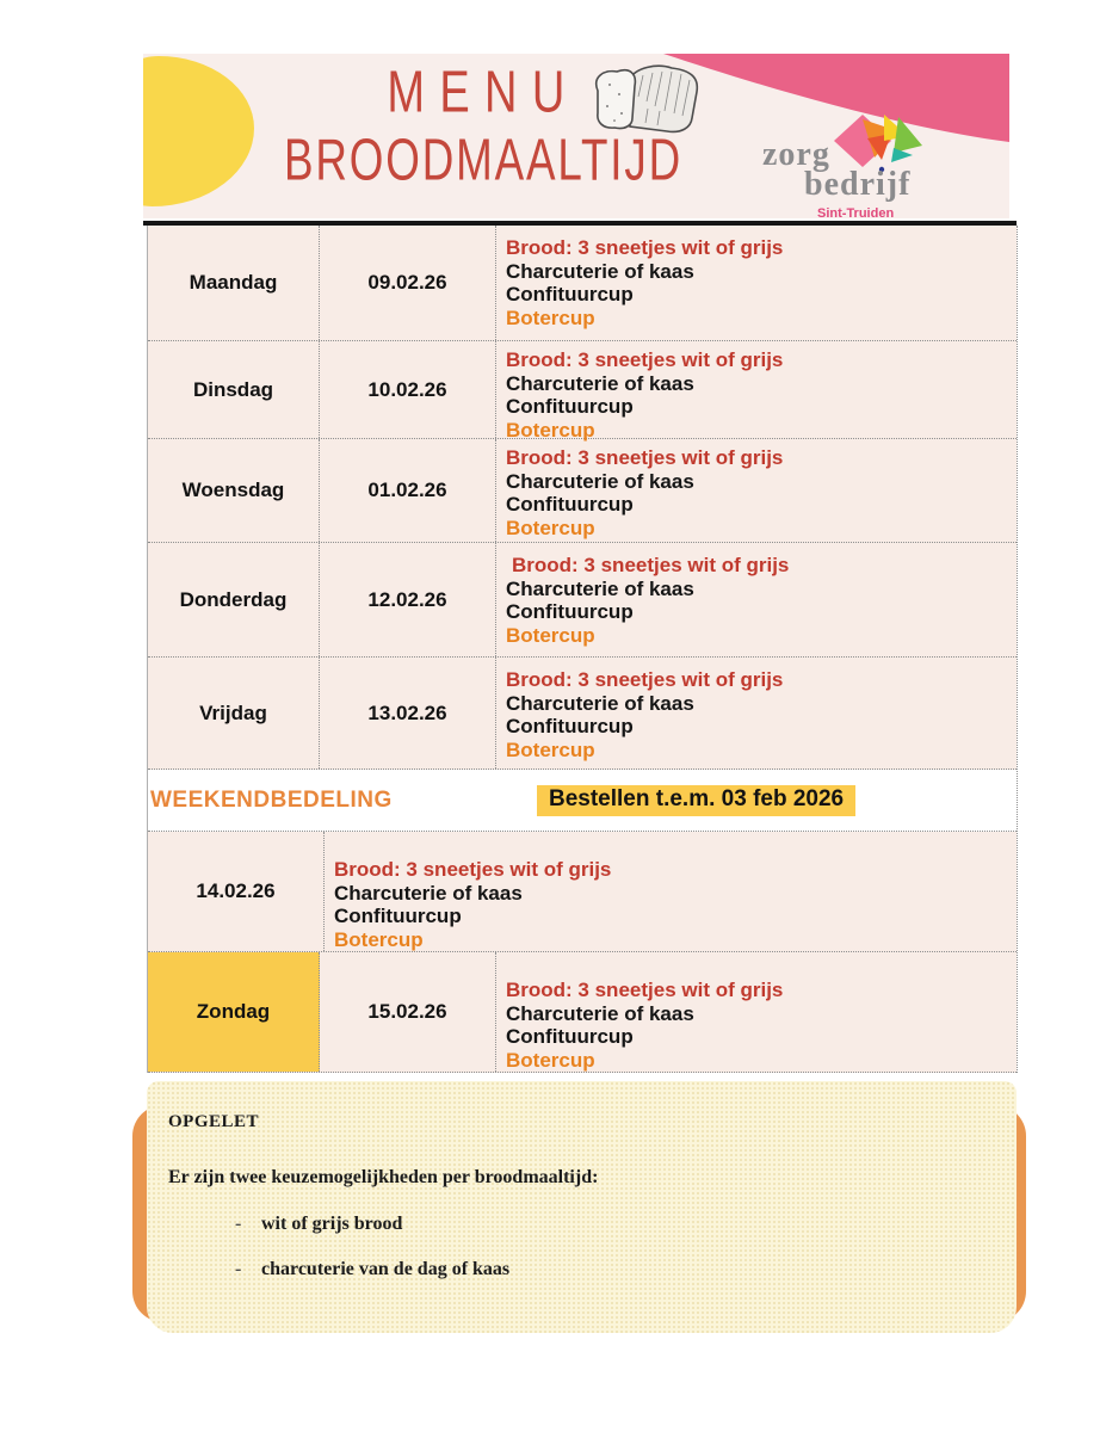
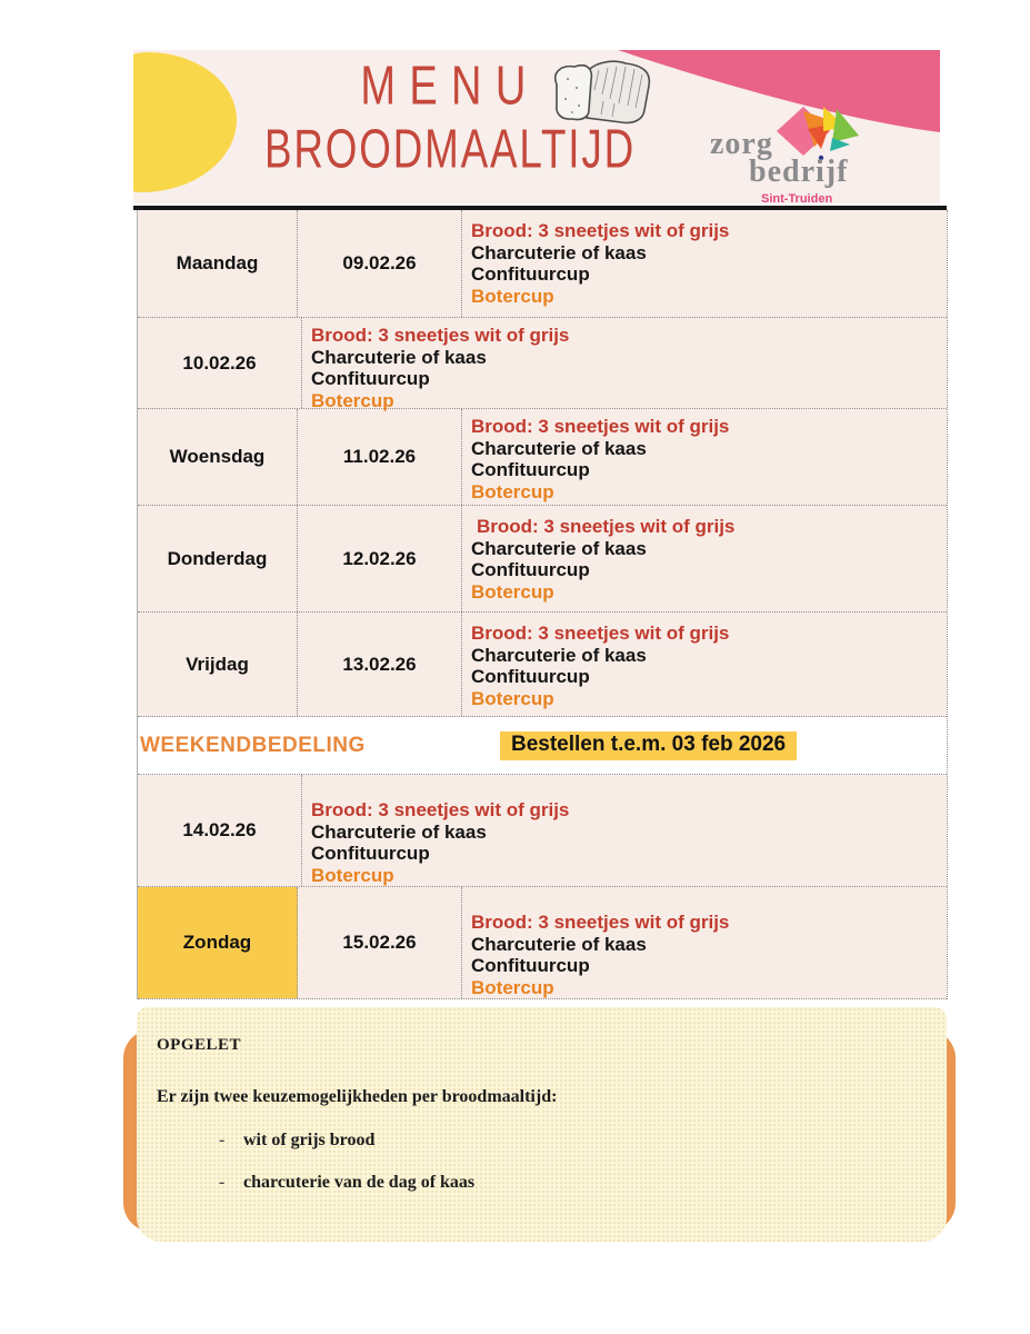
  MENU
  BROODMAALTIJD
  zorg
  bedrijf
  Sint-Truiden
  Maandag
  09.02.26
  Brood: 3 sneetjes wit of grijs
  Charcuterie of kaas
  Confituurcup
  Botercup
- Dinsdag
  10.02.26
  Brood: 3 sneetjes wit of grijs
  Charcuterie of kaas
  Confituurcup
  Botercup
  Woensdag
- 01.02.26
+ 11.02.26
  Brood: 3 sneetjes wit of grijs
  Charcuterie of kaas
  Confituurcup
  Botercup
  Donderdag
  12.02.26
  Brood: 3 sneetjes wit of grijs
  Charcuterie of kaas
  Confituurcup
  Botercup
  Vrijdag
  13.02.26
  Brood: 3 sneetjes wit of grijs
  Charcuterie of kaas
  Confituurcup
  Botercup
  WEEKENDBEDELING
  Bestellen t.e.m. 03 feb 2026
  14.02.26
  Brood: 3 sneetjes wit of grijs
  Charcuterie of kaas
  Confituurcup
  Botercup
  Zondag
  15.02.26
  Brood: 3 sneetjes wit of grijs
  Charcuterie of kaas
  Confituurcup
  Botercup
  OPGELET
  Er zijn twee keuzemogelijkheden per broodmaaltijd:
  -
  wit of grijs brood
  -
  charcuterie van de dag of kaas
